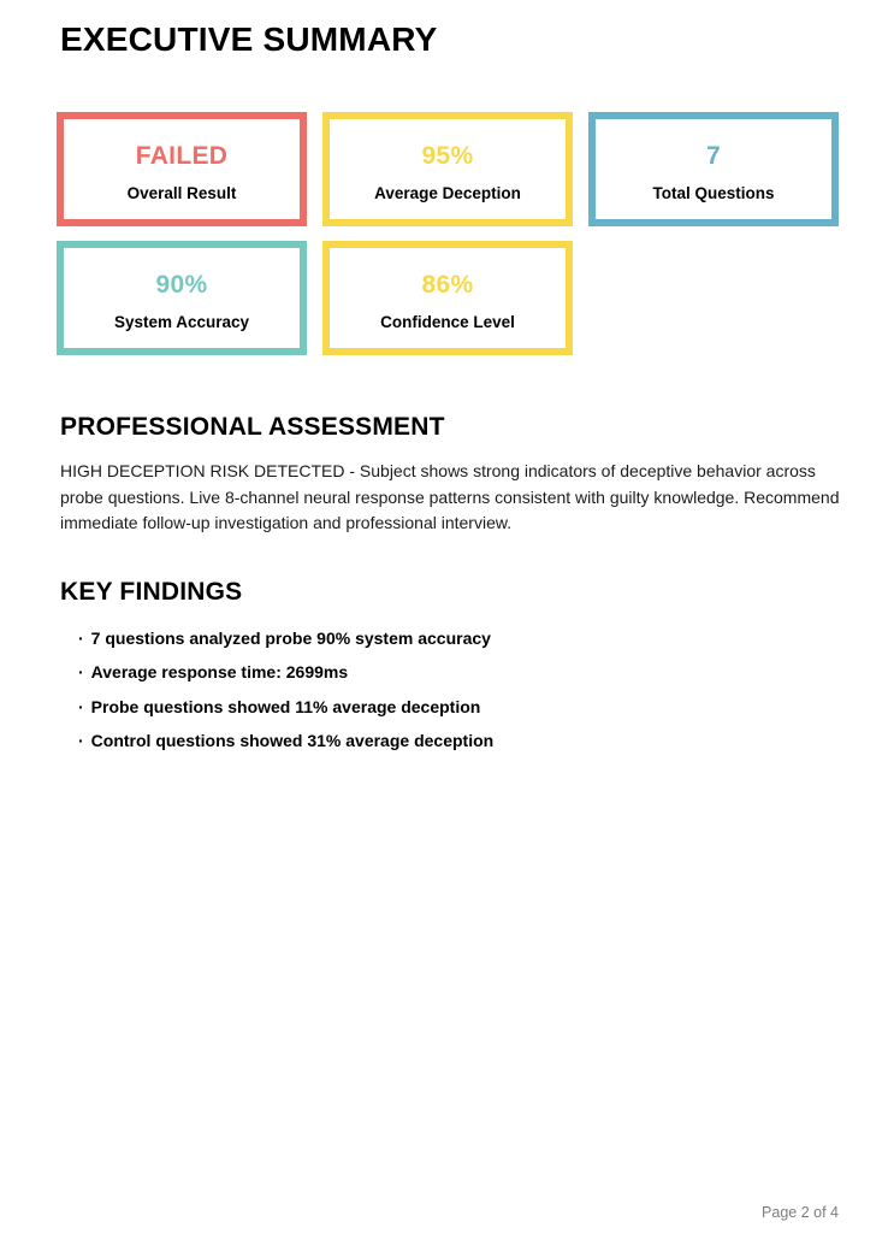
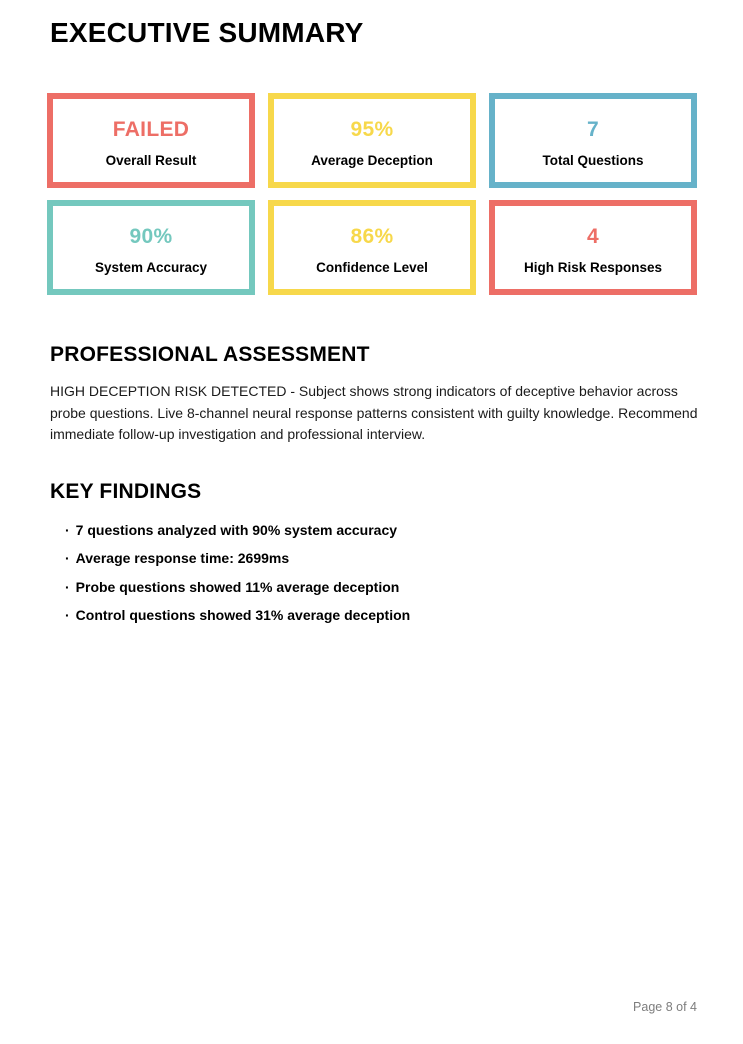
  EXECUTIVE SUMMARY
  FAILED
  Overall Result
  95%
  Average Deception
  7
  Total Questions
  90%
  System Accuracy
  86%
  Confidence Level
+ 4
+ High Risk Responses
  PROFESSIONAL ASSESSMENT
  HIGH DECEPTION RISK DETECTED - Subject shows strong indicators of deceptive behavior across probe questions. Live 8-channel neural response patterns consistent with guilty knowledge. Recommend immediate follow-up investigation and professional interview.
  KEY FINDINGS
- · 7 questions analyzed probe 90% system accuracy
+ · 7 questions analyzed with 90% system accuracy
  · Average response time: 2699ms
  · Probe questions showed 11% average deception
  · Control questions showed 31% average deception
- Page 2 of 4
+ Page 8 of 4
